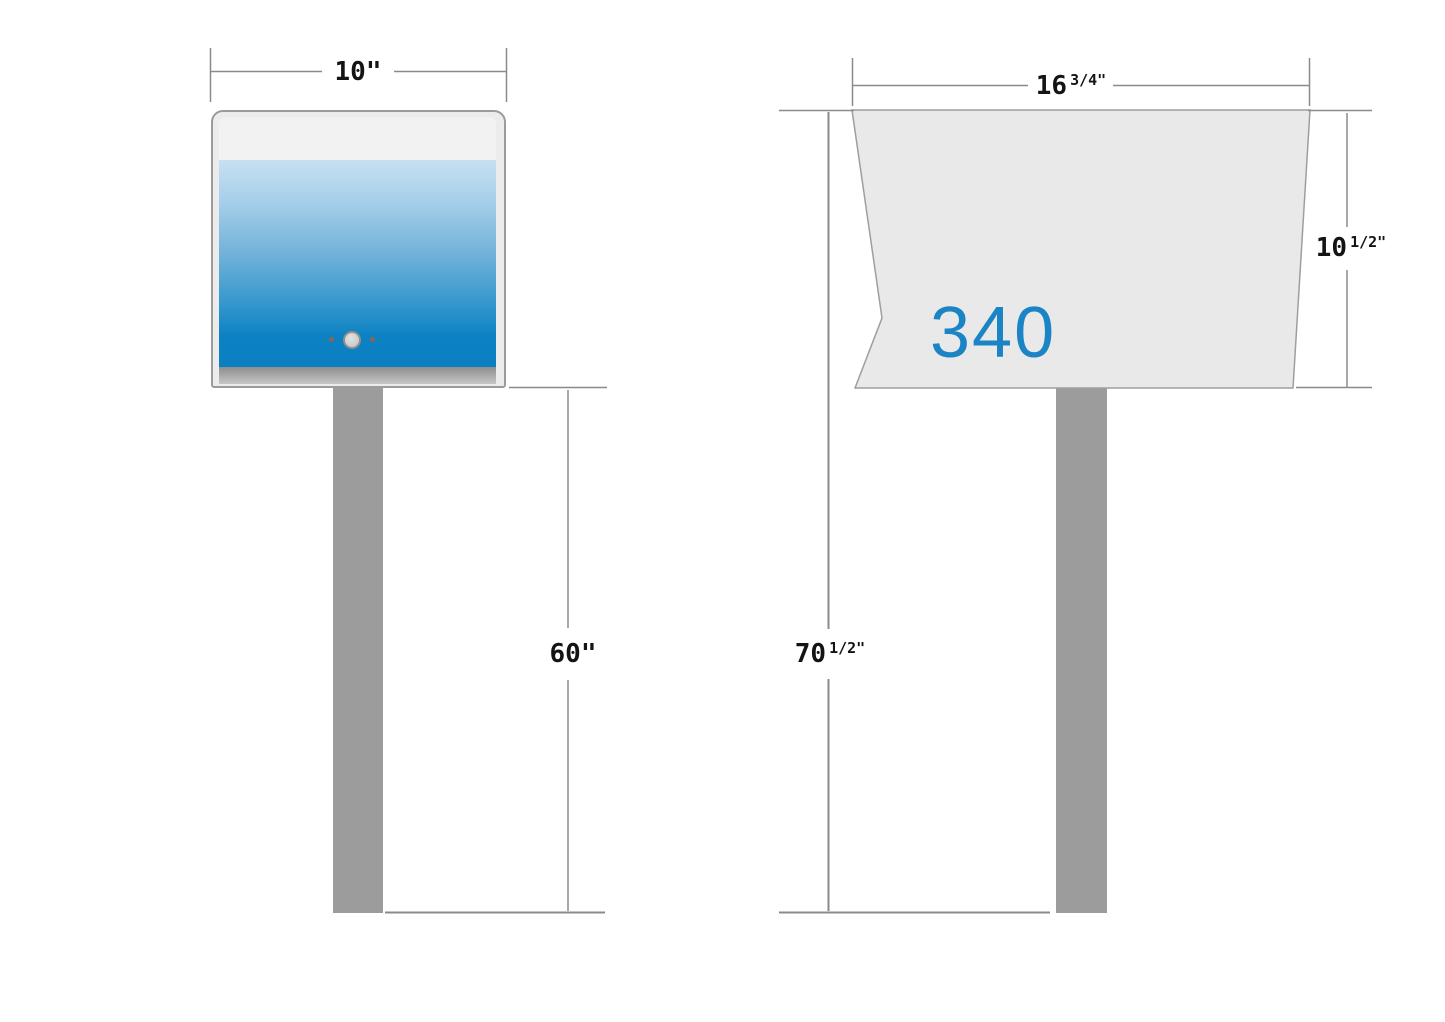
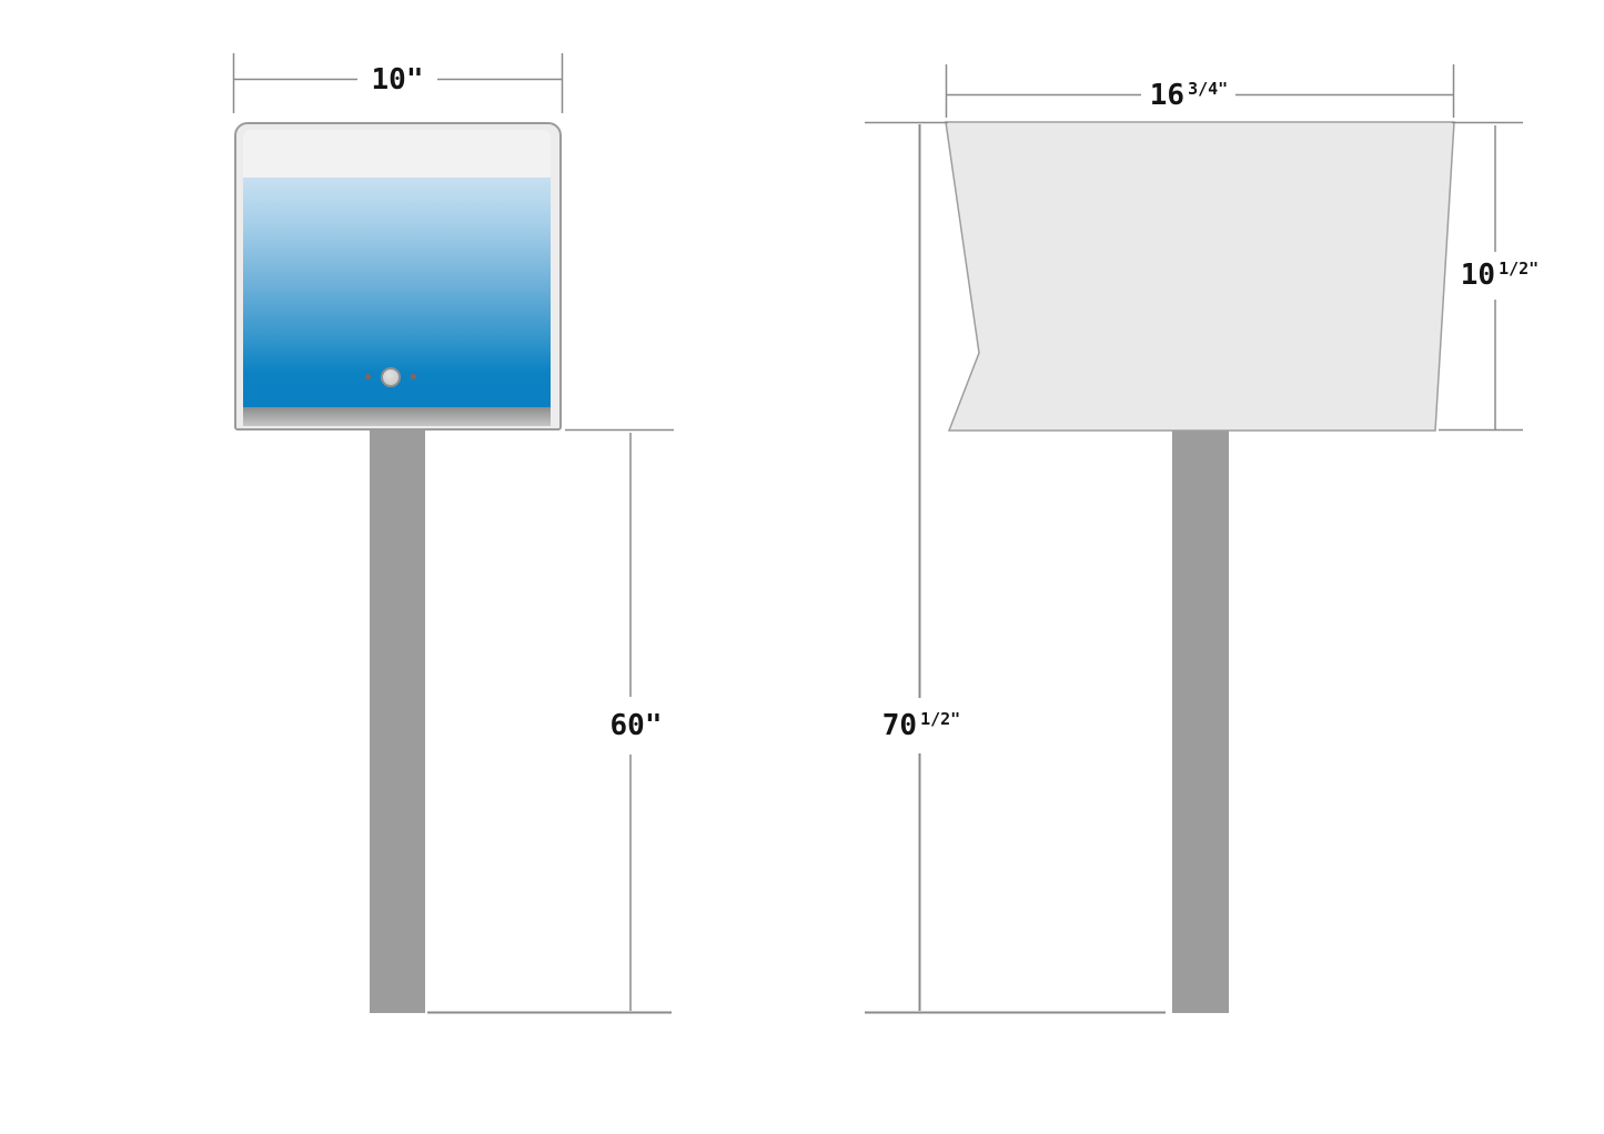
- 340
  10"
  60"
  16 3/4"
  70 1/2"
  10 1/2"
